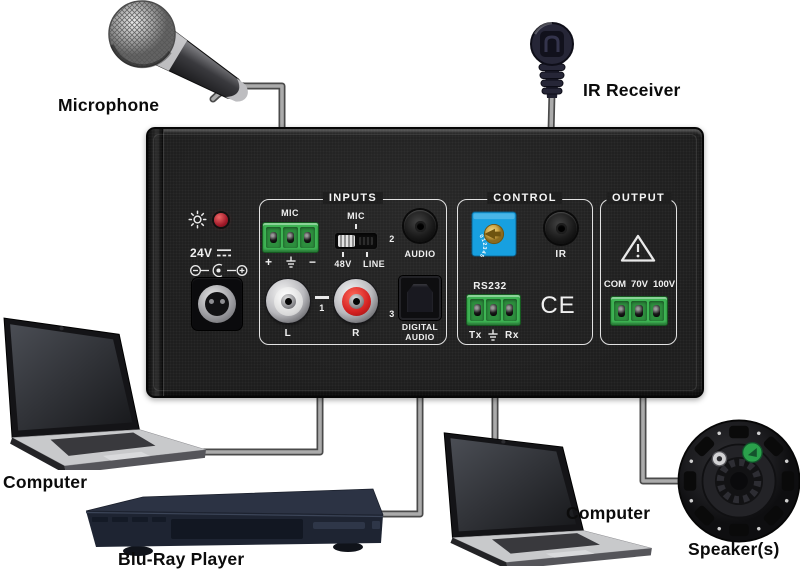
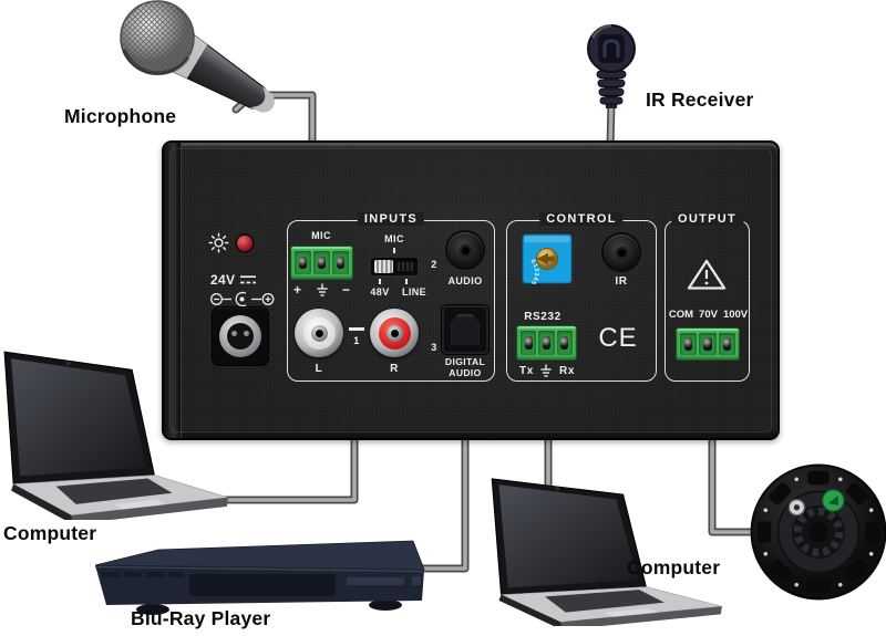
  Microphone
  IR Receiver
  Computer
  Blu-Ray Player
  Computer
- Speaker(s)
